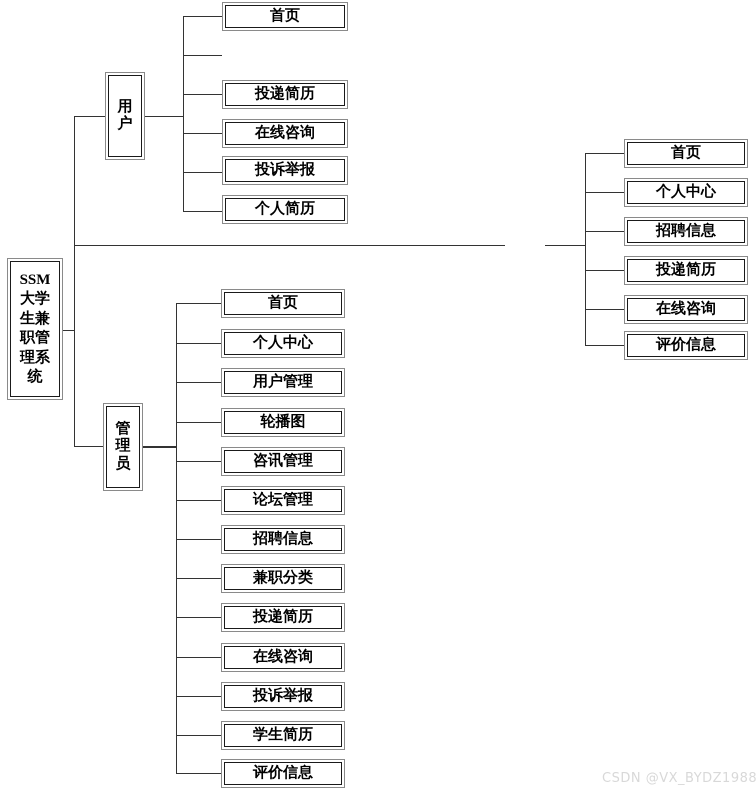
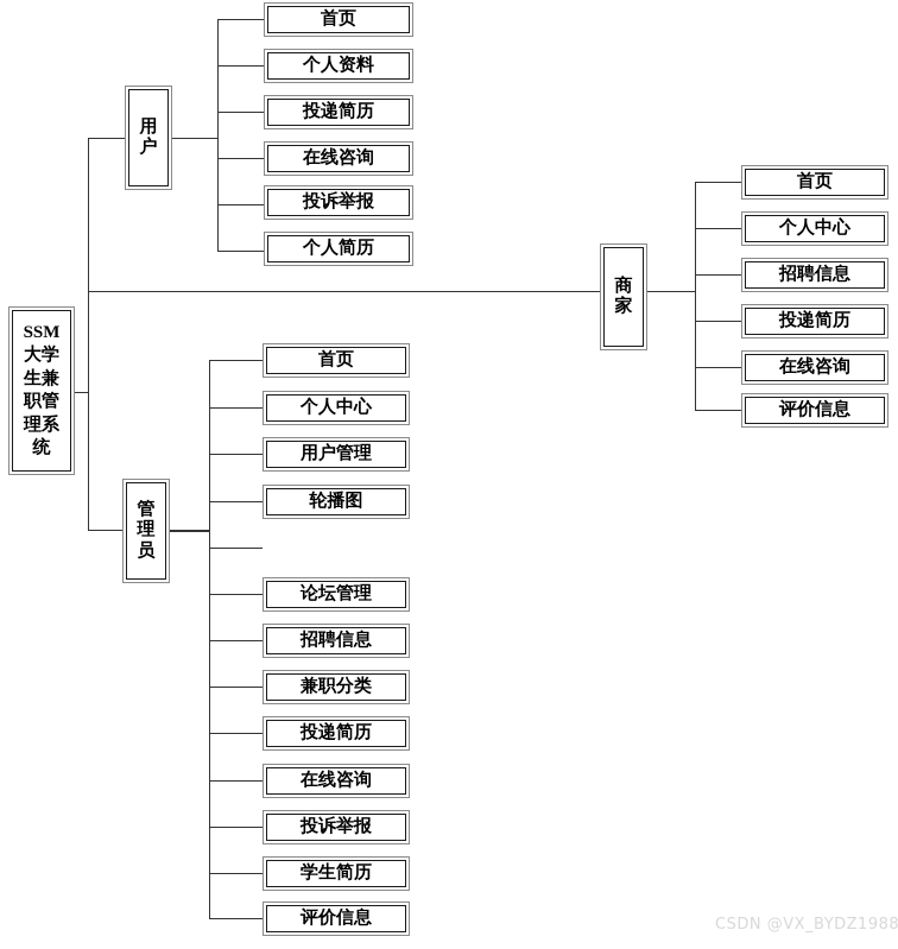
  SSM大学生兼职管理系统
  用户
+ 商家
  管理员
  首页
+ 个人资料
  投递简历
  在线咨询
  投诉举报
  个人简历
  首页
  个人中心
  招聘信息
  投递简历
  在线咨询
  评价信息
  首页
  个人中心
  用户管理
  轮播图
- 咨讯管理
  论坛管理
  招聘信息
  兼职分类
  投递简历
  在线咨询
  投诉举报
  学生简历
  评价信息
  CSDN @VX_BYDZ1988
